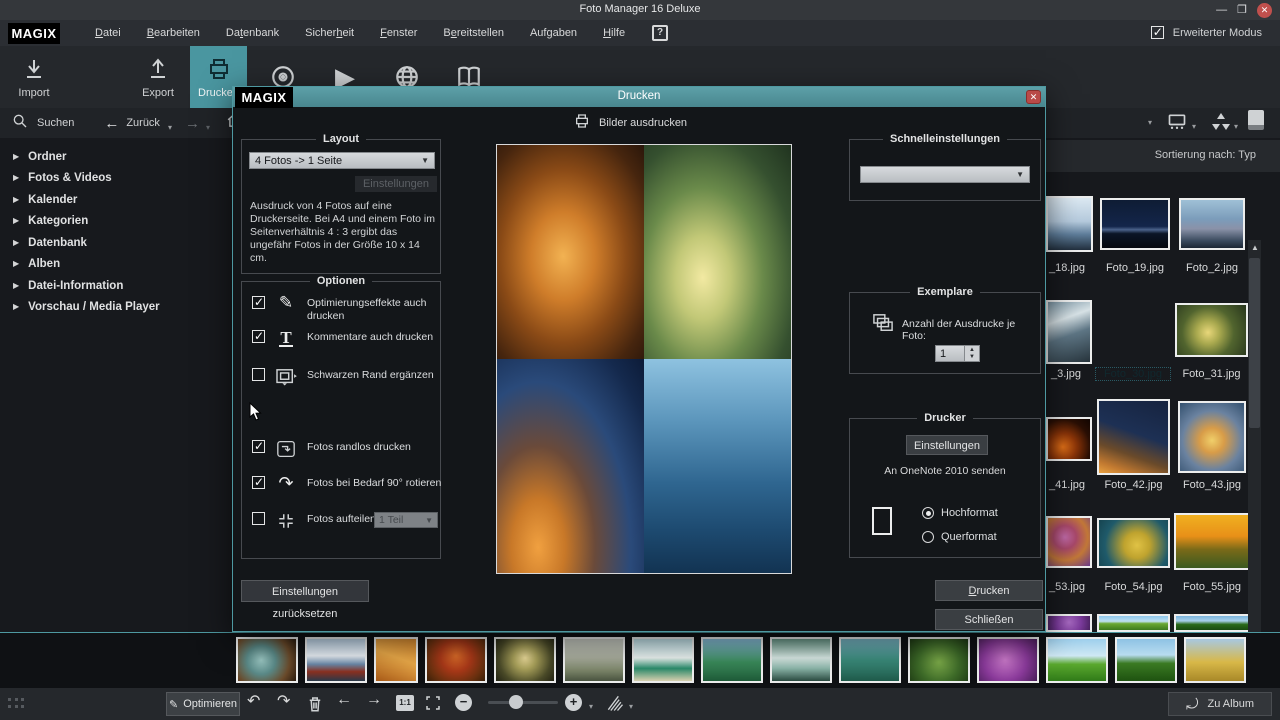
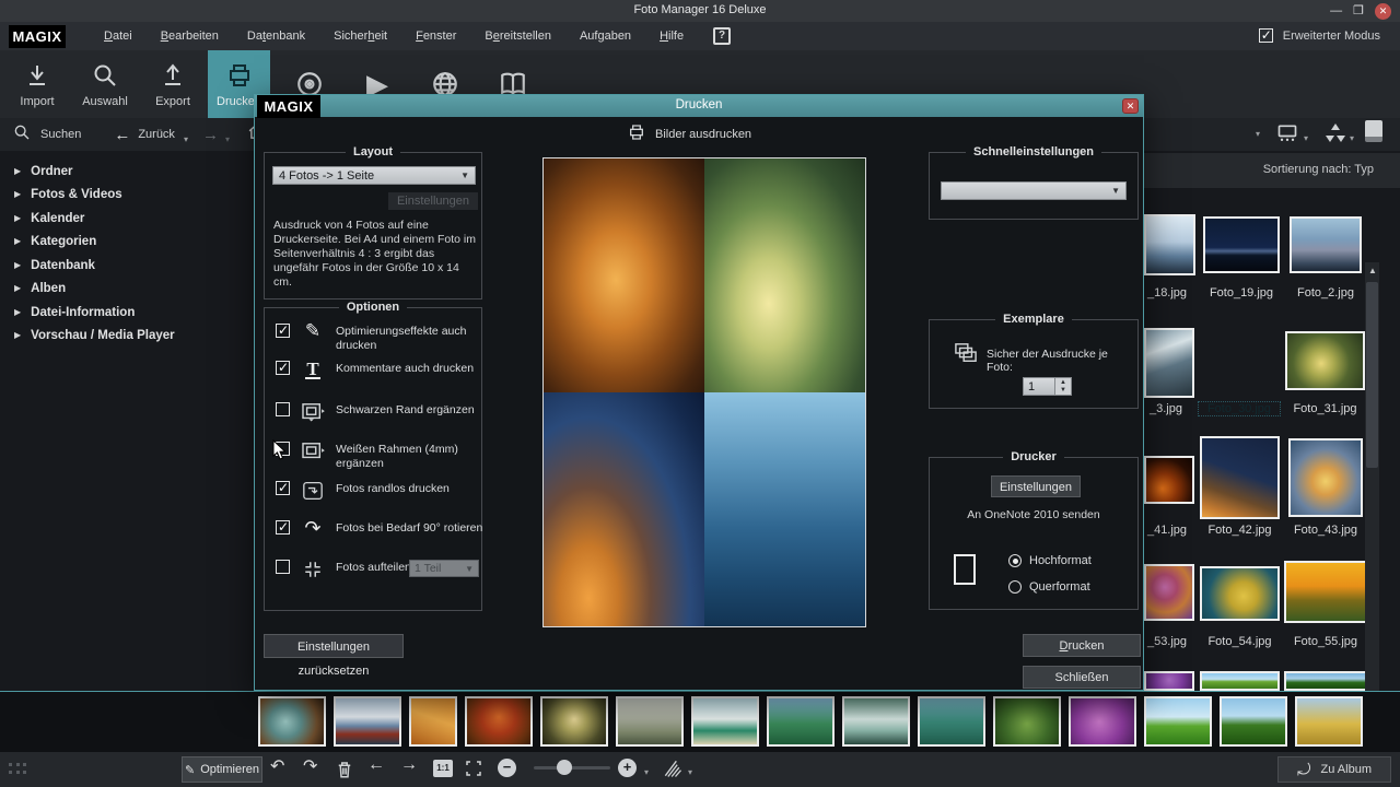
  Foto Manager 16 Deluxe
  —
  ❐
  ✕
  MAGIX
  Datei
  Bearbeiten
  Datenbank
  Sicherheit
  Fenster
  Bereitstellen
  Aufgaben
  Hilfe
  ?
  Erweiterter Modus
  Import
+ Auswahl
  Export
  Drucke
  ▶
  Suchen
  ←
  Zurück
  ▾
  →
  ▾
  ▾
  ▾
  ▾
  ▶
  Ordner
  ▶
  Fotos & Videos
  ▶
  Kalender
  ▶
  Kategorien
  ▶
  Datenbank
  ▶
  Alben
  ▶
  Datei-Information
  ▶
  Vorschau / Media Player
  Sortierung nach: Typ
  _18.jpg
  Foto_19.jpg
  Foto_2.jpg
  Foto_30.jpg
  _3.jpg
  Foto_31.jpg
  _41.jpg
  Foto_42.jpg
  Foto_43.jpg
  _53.jpg
  Foto_54.jpg
  Foto_55.jpg
  ▲
  ✎
  Optimieren
  ↶
  ↷
  ←
  →
  1:1
  −
  +
  ▾
  ▾
  ⤾
  Zu Album
  Drucken
  ✕
  MAGIX
  Bilder ausdrucken
  Layout
  4 Fotos -> 1 Seite
  ▼
  Einstellungen
  Ausdruck von 4 Fotos auf eine Druckerseite. Bei A4 und einem Foto im Seitenverhältnis 4 : 3 ergibt das ungefähr Fotos in der Größe 10 x 14 cm.
  Optionen
  ✎
  Optimierungseffekte auch drucken
  T
  Kommentare auch drucken
  Schwarzen Rand ergänzen
+ Weißen Rahmen (4mm) ergänzen
  Fotos randlos drucken
  ↷
  Fotos bei Bedarf 90° rotieren
  Fotos aufteilen
  1 Teil
  ▼
  Einstellungen zurücksetzen
  Schnelleinstellungen
  ▼
  Exemplare
- Anzahl der Ausdrucke je Foto:
+ Sicher der Ausdrucke je Foto:
  1
  Drucker
  Einstellungen
  An OneNote 2010 senden
  Hochformat
  Querformat
  Drucken
  Schließen
